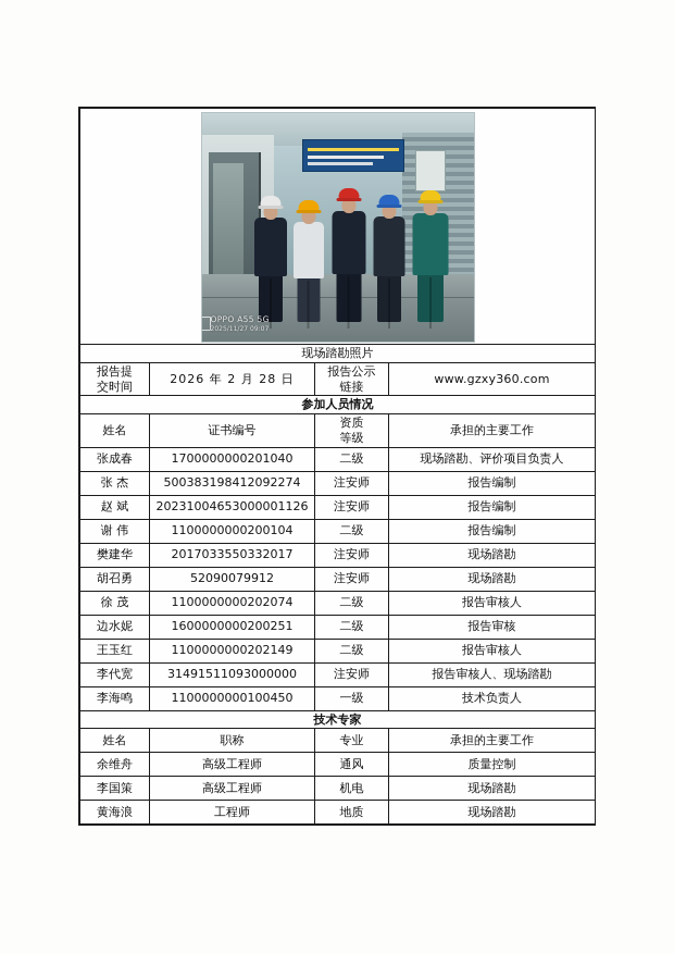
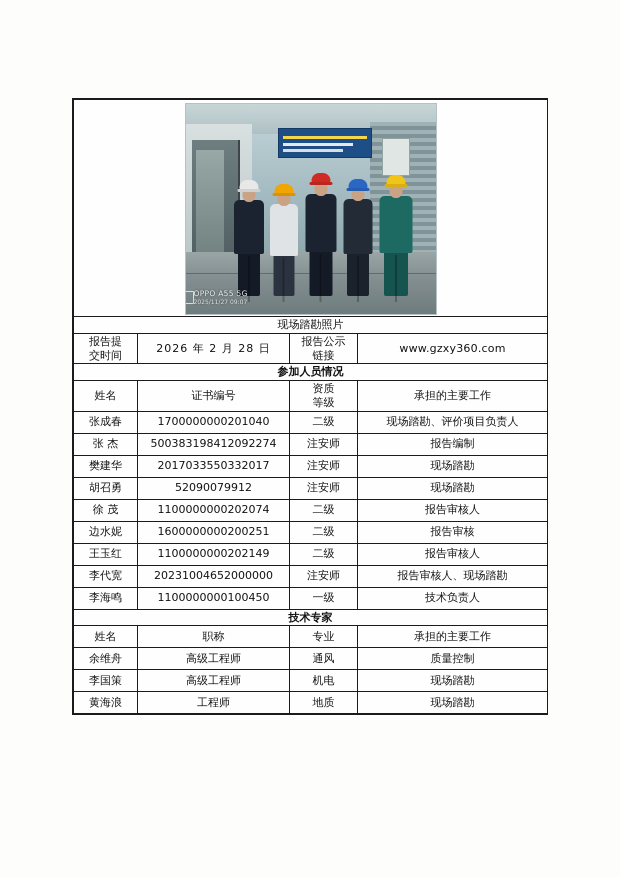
  现场踏勘照片
  报告提 交时间	2026 年 2 月 28 日	报告公示 链接	www.gzxy360.com
  参加人员情况
  姓名	证书编号	资质 等级	承担的主要工作
  张成春	1700000000201040	二级	现场踏勘、评价项目负责人
  张 杰	500383198412092274	注安师	报告编制
- 赵 斌	20231004653000001126	注安师	报告编制
- 谢 伟	1100000000200104	二级	报告编制
  樊建华	2017033550332017	注安师	现场踏勘
  胡召勇	52090079912	注安师	现场踏勘
  徐 茂	1100000000202074	二级	报告审核人
  边水妮	1600000000200251	二级	报告审核
  王玉红	1100000000202149	二级	报告审核人
- 李代宽	31491511093000000	注安师	报告审核人、现场踏勘
+ 李代宽	20231004652000000	注安师	报告审核人、现场踏勘
  李海鸣	1100000000100450	一级	技术负责人
  技术专家
  姓名	职称	专业	承担的主要工作
  余维舟	高级工程师	通风	质量控制
  李国策	高级工程师	机电	现场踏勘
  黄海浪	工程师	地质	现场踏勘
